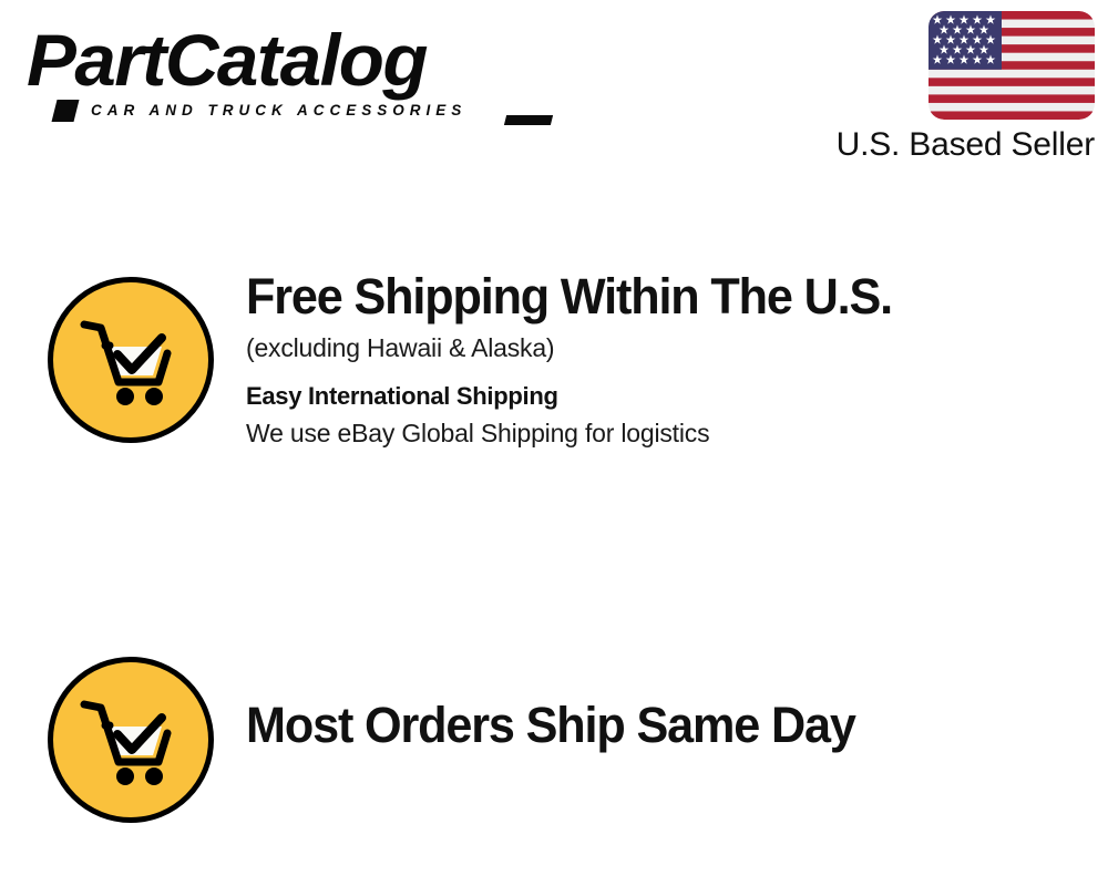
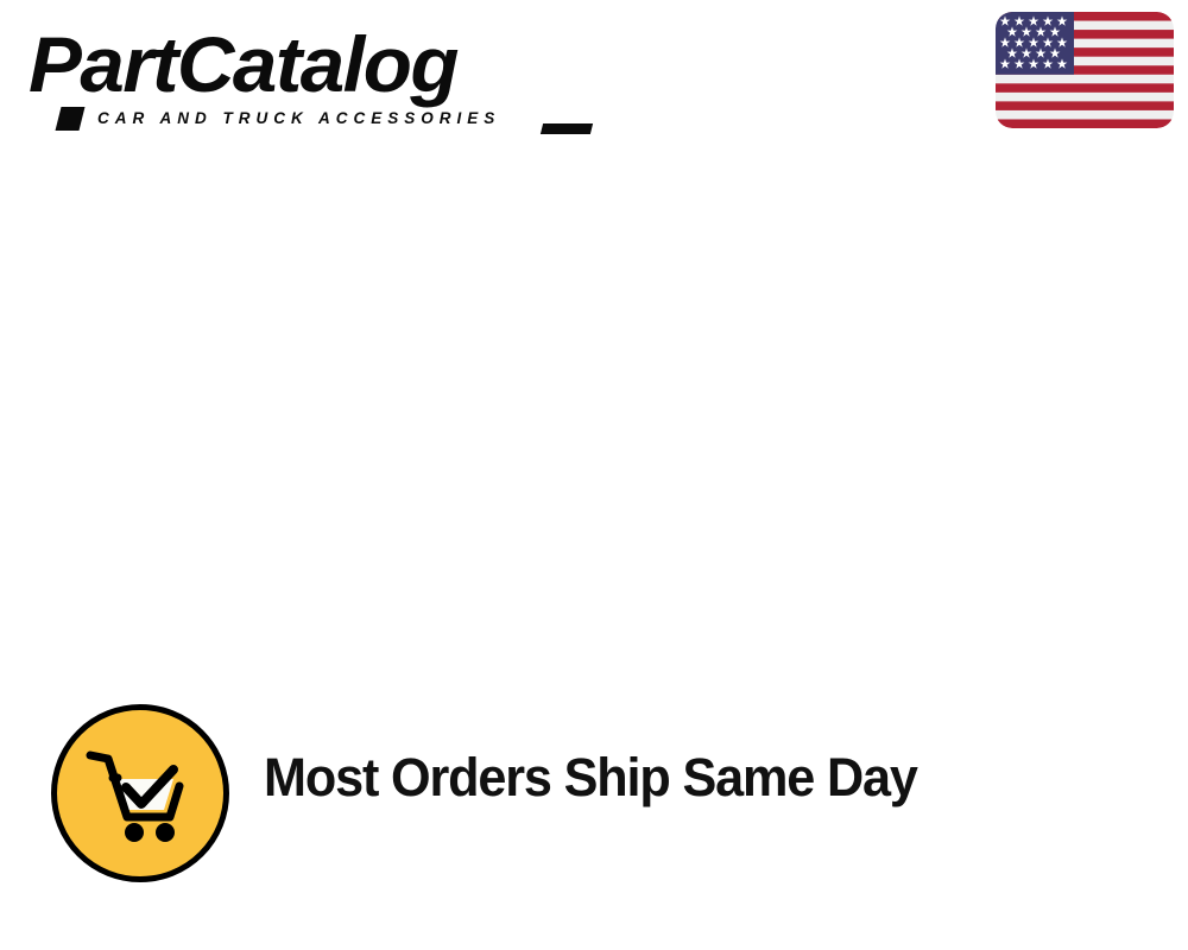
  PartCatalog
  CAR AND TRUCK ACCESSORIES
- U.S. Based Seller
- Free Shipping Within The U.S.
- (excluding Hawaii & Alaska)
- Easy International Shipping
- We use eBay Global Shipping for logistics
  Most Orders Ship Same Day
